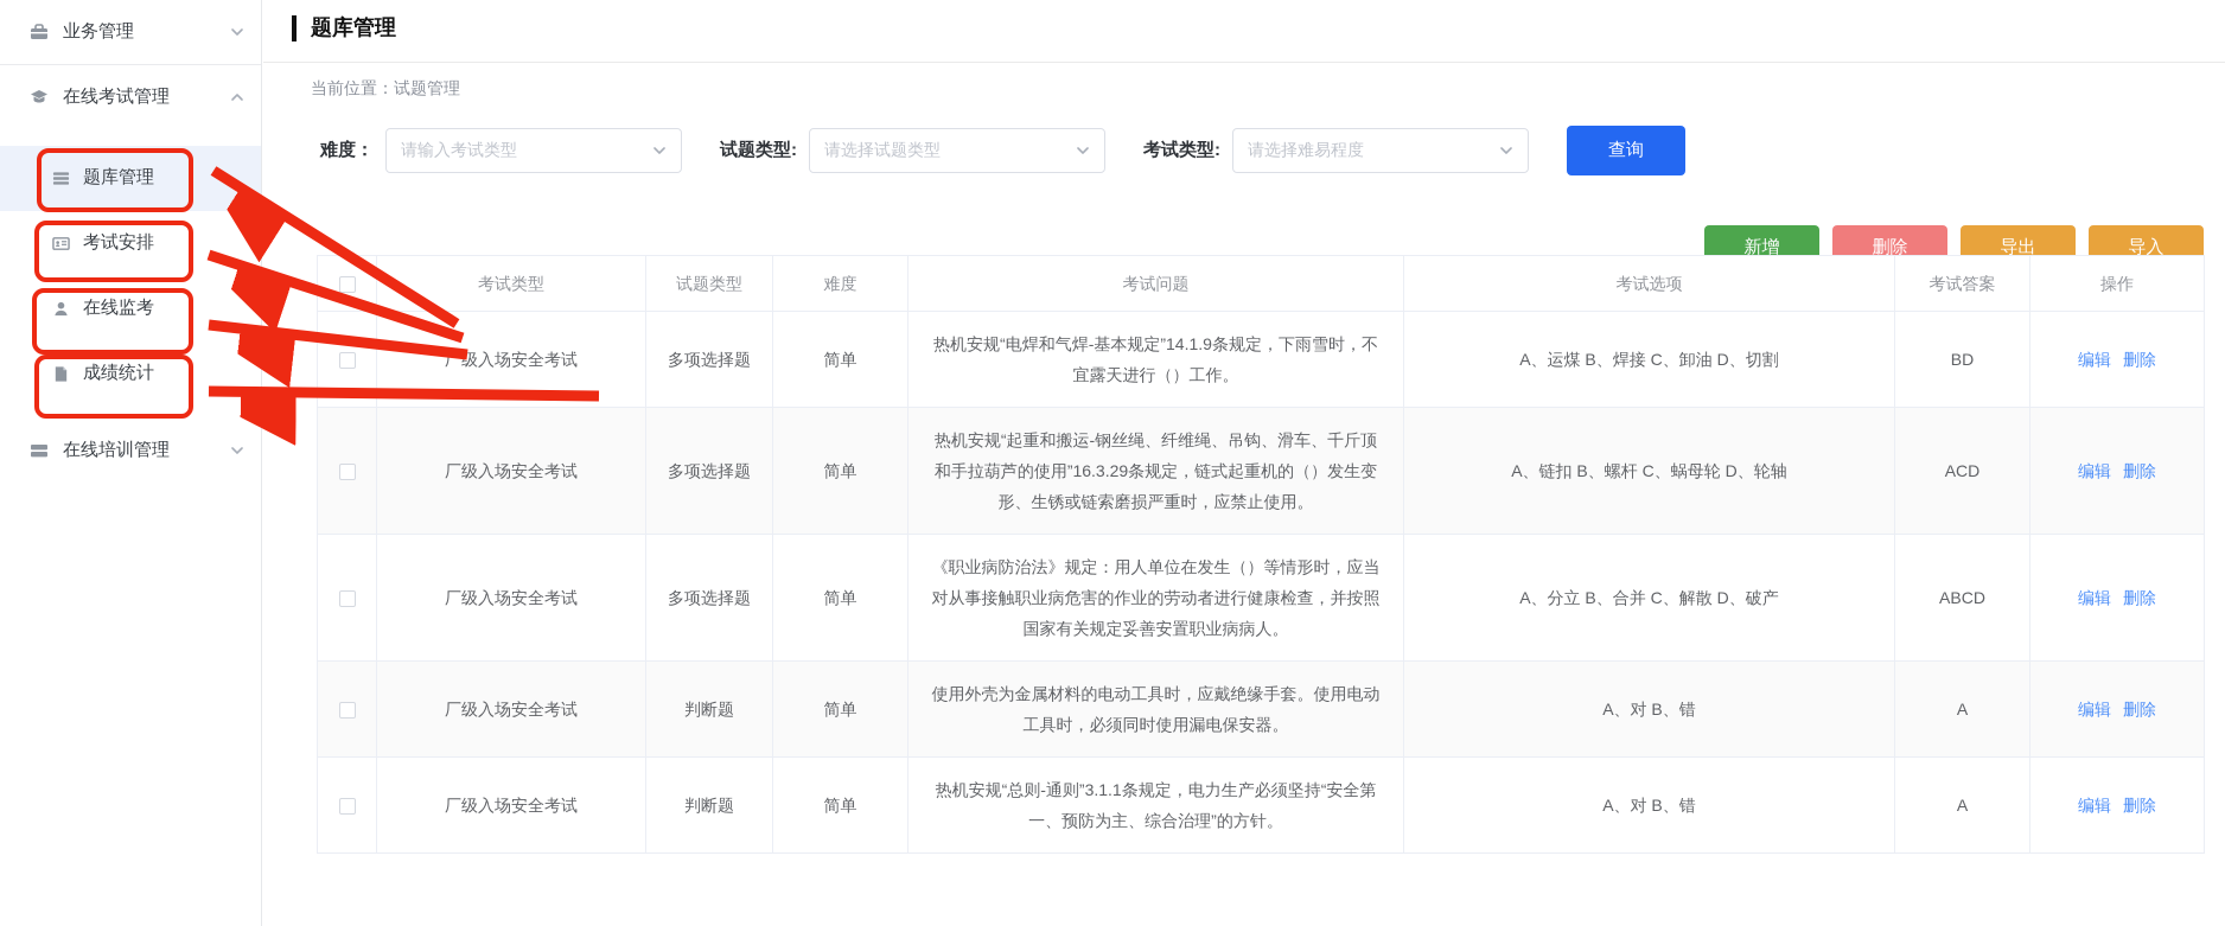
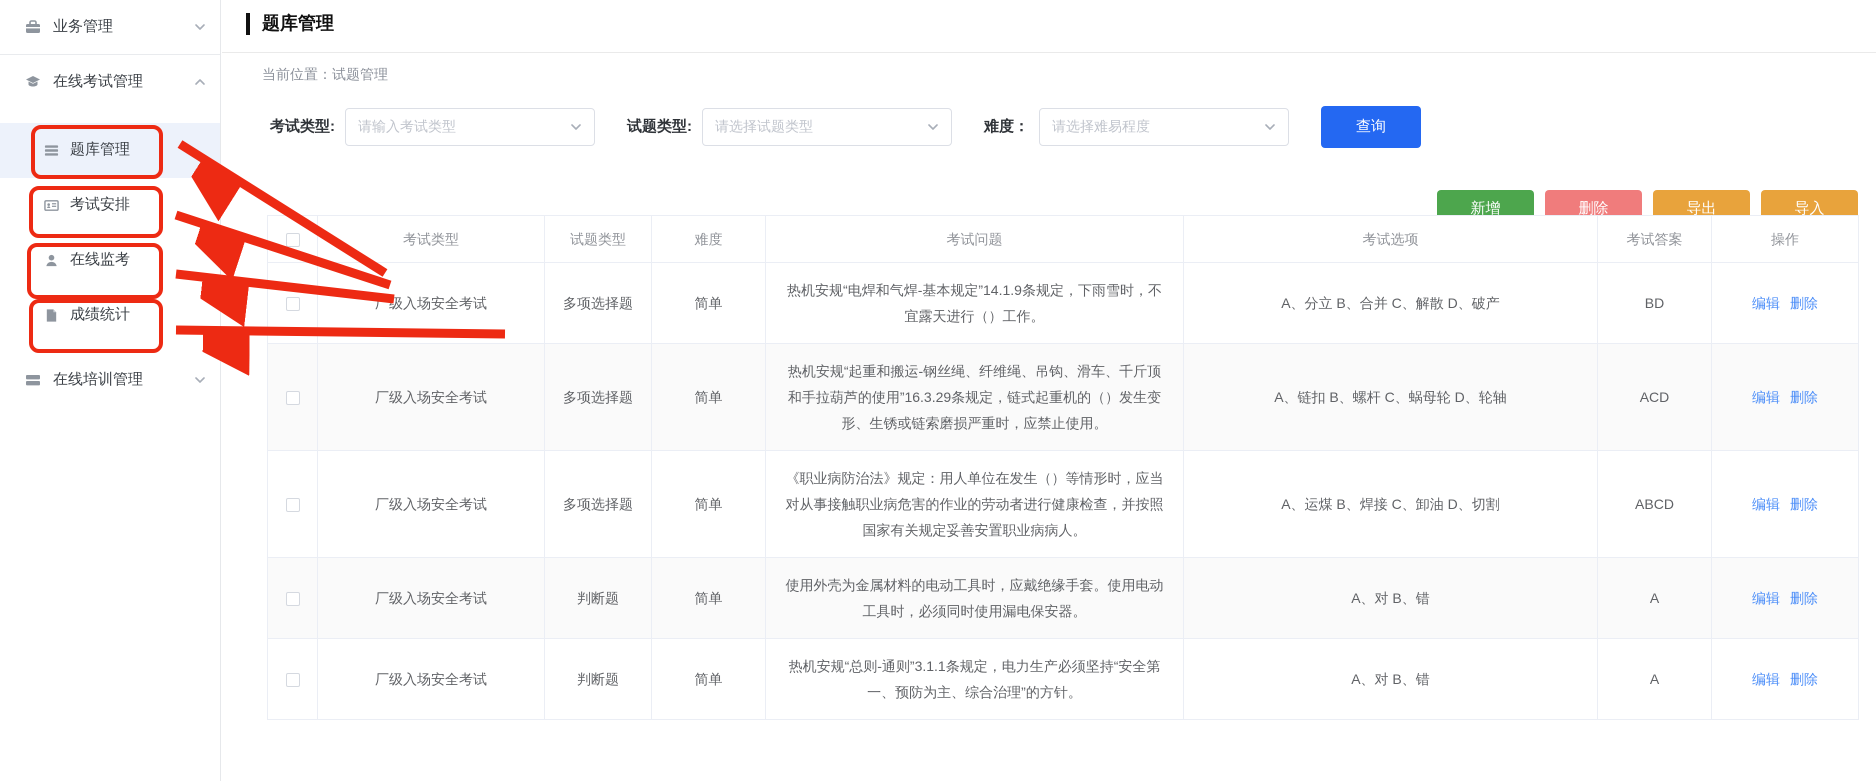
  业务管理
  在线考试管理
  题库管理
  考试安排
  在线监考
  成绩统计
  在线培训管理
  题库管理
  当前位置：试题管理
- 难度：
+ 考试类型:
  请输入考试类型
  试题类型:
  请选择试题类型
- 考试类型:
+ 难度：
  请选择难易程度
  查询
  新增
  删除
  导出
  导入
  	考试类型	试题类型	难度	考试问题	考试选项	考试答案	操作
- 	厂级入场安全考试	多项选择题	简单	热机安规“电焊和气焊-基本规定”14.1.9条规定，下雨雪时，不宜露天进行（）工作。	A、运煤 B、焊接 C、卸油 D、切割	BD	编辑 删除
+ 	厂级入场安全考试	多项选择题	简单	热机安规“电焊和气焊-基本规定”14.1.9条规定，下雨雪时，不宜露天进行（）工作。	A、分立 B、合并 C、解散 D、破产	BD	编辑 删除
  	厂级入场安全考试	多项选择题	简单	热机安规“起重和搬运-钢丝绳、纤维绳、吊钩、滑车、千斤顶和手拉葫芦的使用”16.3.29条规定，链式起重机的（）发生变形、生锈或链索磨损严重时，应禁止使用。	A、链扣 B、螺杆 C、蜗母轮 D、轮轴	ACD	编辑 删除
- 	厂级入场安全考试	多项选择题	简单	《职业病防治法》规定：用人单位在发生（）等情形时，应当对从事接触职业病危害的作业的劳动者进行健康检查，并按照国家有关规定妥善安置职业病病人。	A、分立 B、合并 C、解散 D、破产	ABCD	编辑 删除
+ 	厂级入场安全考试	多项选择题	简单	《职业病防治法》规定：用人单位在发生（）等情形时，应当对从事接触职业病危害的作业的劳动者进行健康检查，并按照国家有关规定妥善安置职业病病人。	A、运煤 B、焊接 C、卸油 D、切割	ABCD	编辑 删除
  	厂级入场安全考试	判断题	简单	使用外壳为金属材料的电动工具时，应戴绝缘手套。使用电动工具时，必须同时使用漏电保安器。	A、对 B、错	A	编辑 删除
  	厂级入场安全考试	判断题	简单	热机安规“总则-通则”3.1.1条规定，电力生产必须坚持“安全第一、预防为主、综合治理”的方针。	A、对 B、错	A	编辑 删除
